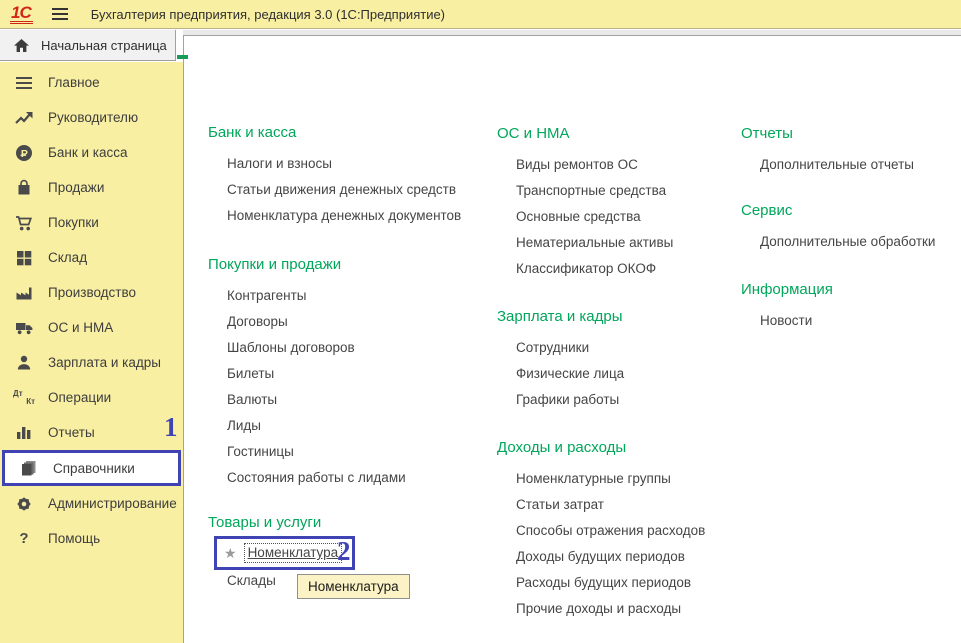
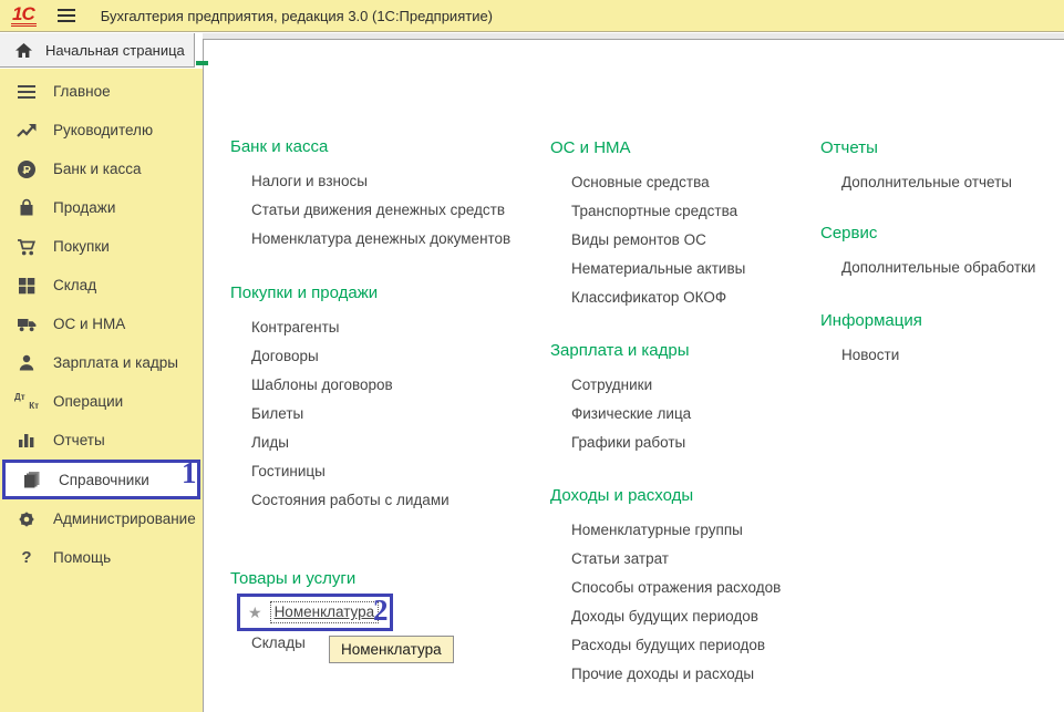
  1С
  Бухгалтерия предприятия, редакция 3.0 (1С:Предприятие)
  Начальная страница
  Главное
  Руководителю
  Р
  Банк и касса
  Продажи
  Покупки
  Склад
- Производство
  ОС и НМА
  Зарплата и кадры
  Дт
  Кт
  Операции
  Отчеты
  Справочники
  Администрирование
  ?
  Помощь
  Банк и касса
  Налоги и взносы
  Статьи движения денежных средств
  Номенклатура денежных документов
  Покупки и продажи
  Контрагенты
  Договоры
  Шаблоны договоров
  Билеты
- Валюты
  Лиды
  Гостиницы
  Состояния работы с лидами
  Товары и услуги
  ★
  Номенклатура
  Склады
  ОС и НМА
- Виды ремонтов ОС
+ Основные средства
  Транспортные средства
- Основные средства
+ Виды ремонтов ОС
  Нематериальные активы
  Классификатор ОКОФ
  Зарплата и кадры
  Сотрудники
  Физические лица
  Графики работы
  Доходы и расходы
  Номенклатурные группы
  Статьи затрат
  Способы отражения расходов
  Доходы будущих периодов
  Расходы будущих периодов
  Прочие доходы и расходы
  Отчеты
  Дополнительные отчеты
  Сервис
  Дополнительные обработки
  Информация
  Новости
  1
  2
  Номенклатура
